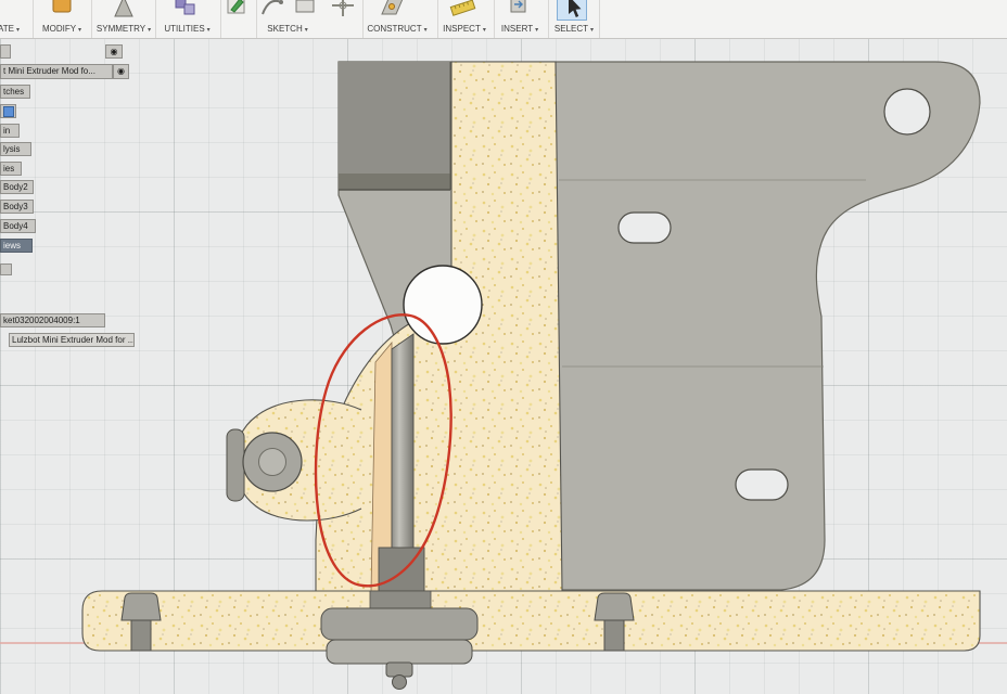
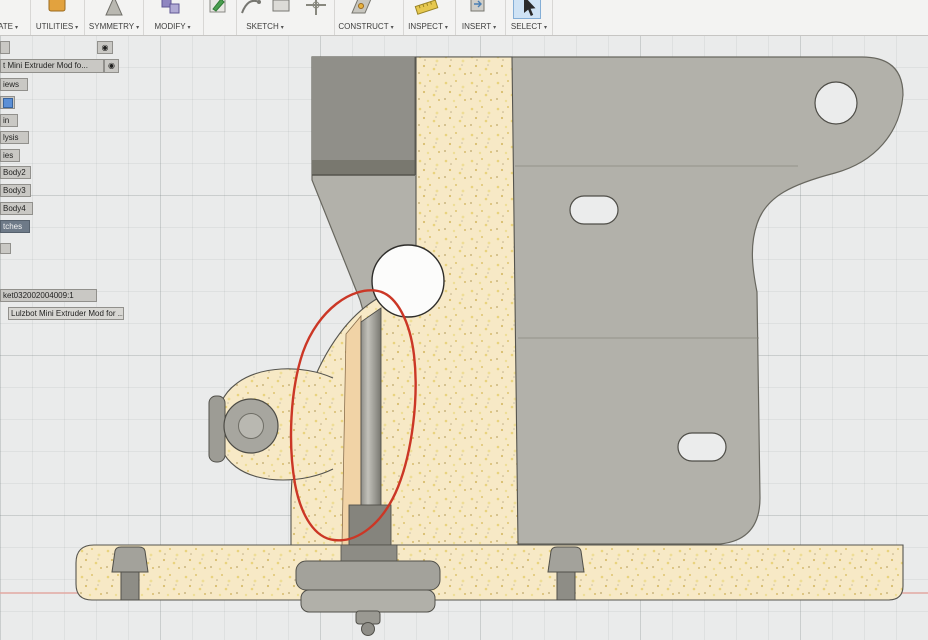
  ATE
- MODIFY
+ UTILITIES
  SYMMETRY
- UTILITIES
+ MODIFY
  SKETCH
  CONSTRUCT
  INSPECT
  INSERT
  SELECT
  ◉
  t Mini Extruder Mod fo...
  ◉
- tches
+ iews
  in
  lysis
  ies
  Body2
  Body3
  Body4
- iews
+ tches
  ket032002004009:1
  Lulzbot Mini Extruder Mod for ...
